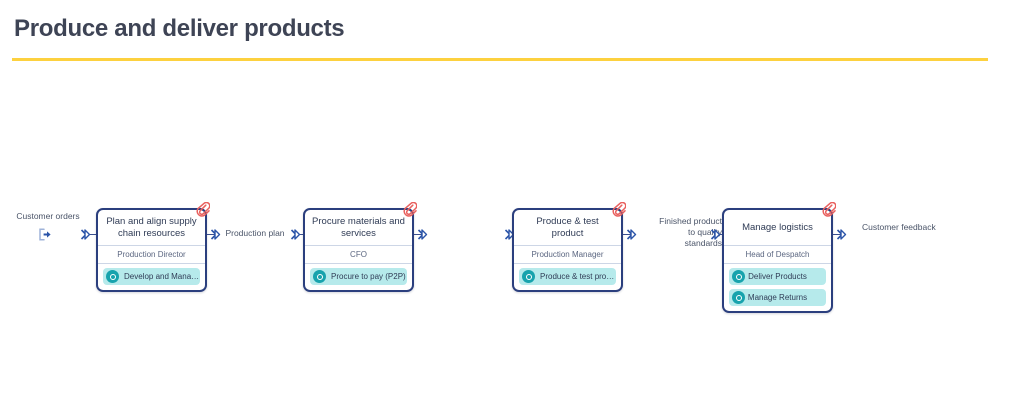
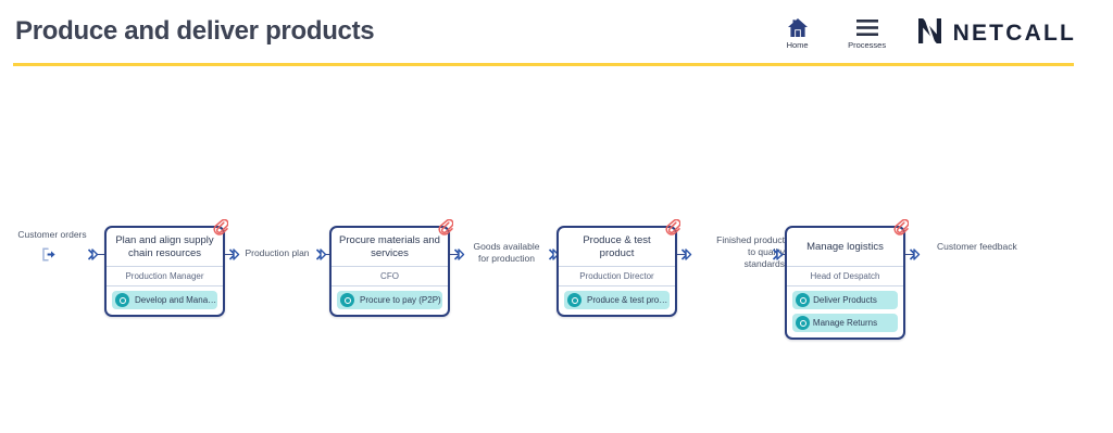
  Produce and deliver products
+ Home
+ Processes
+ NETCALL
  Customer orders
  Plan and align supply chain resources
- Production Director
+ Production Manager
  Develop and Manage
  Production plan
  Procure materials and services
  CFO
  Procure to pay (P2P)
+ Goods available
+ for production
  Produce & test product
- Production Manager
+ Production Director
  Produce & test produ
  Finished product
  standards
  Manage logistics
  Head of Despatch
  Deliver Products
  Manage Returns
  Customer feedback
